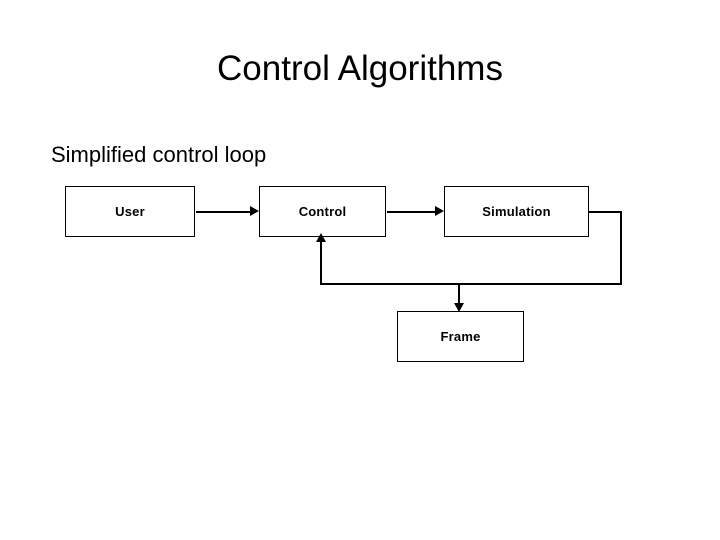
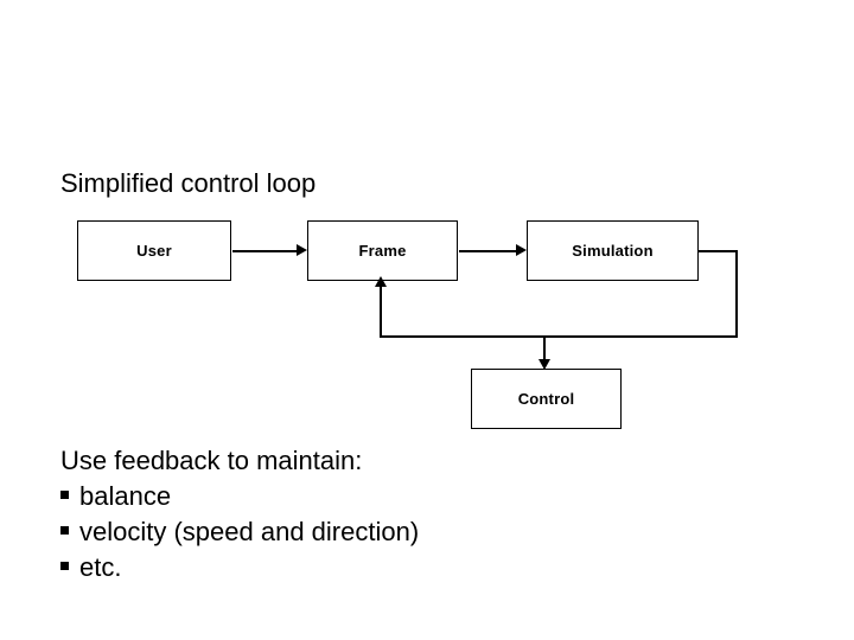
- Control Algorithms
  Simplified control loop
  User
- Control
+ Frame
  Simulation
- Frame
+ Control
+ Use feedback to maintain:
+ balance
+ velocity (speed and direction)
+ etc.
